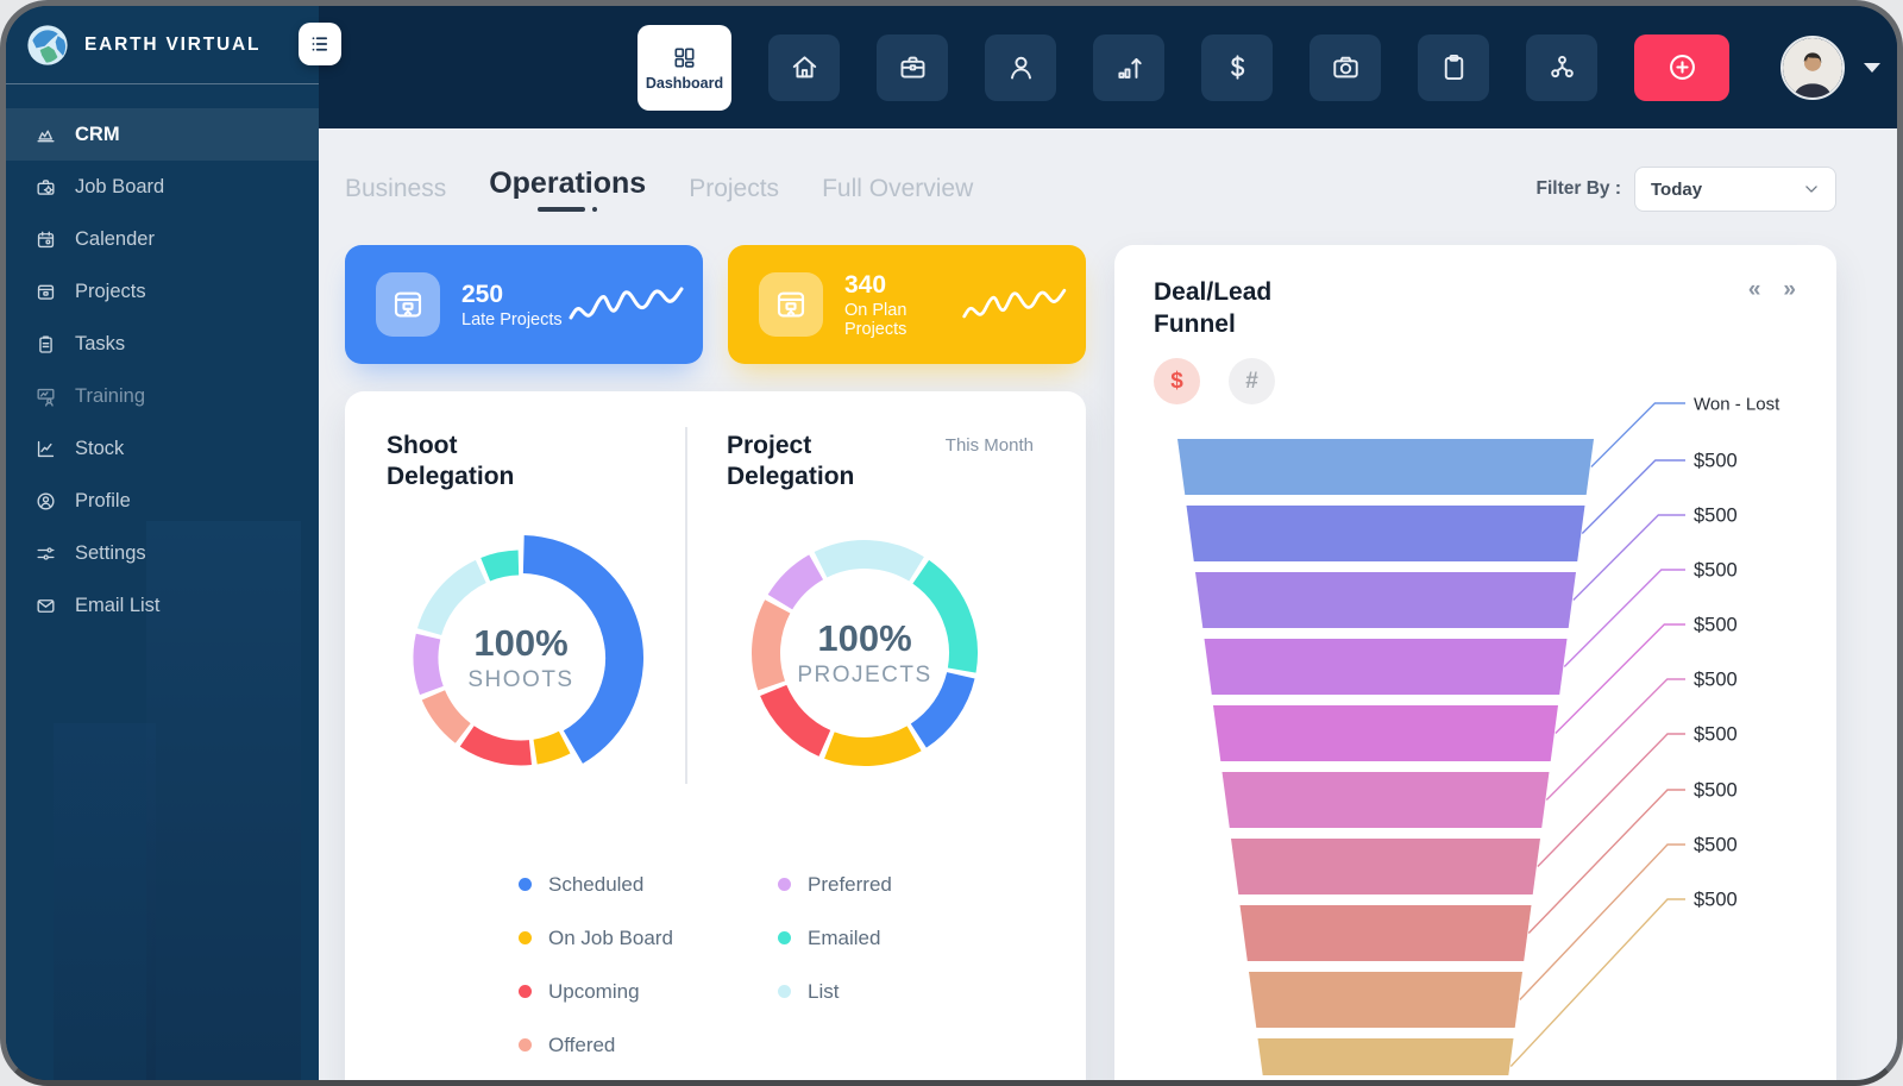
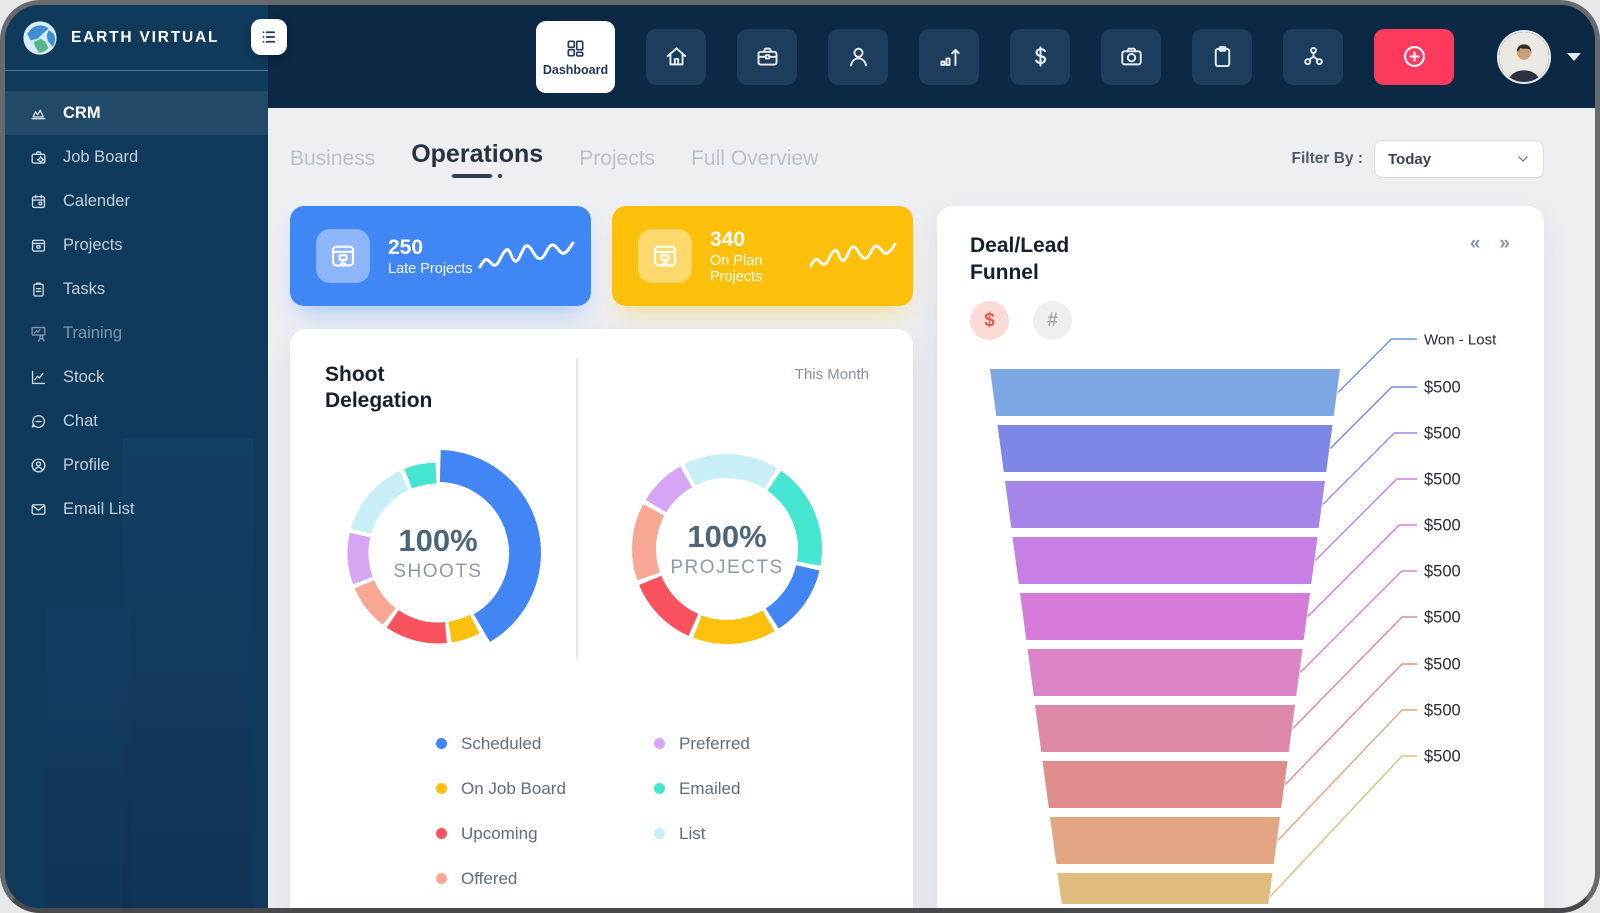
  EARTH VIRTUAL
  CRM
  Job Board
  Calender
  Projects
  Tasks
  Training
  Stock
+ Chat
  Profile
- Settings
  Email List
  Dashboard
  Business
  Operations
  Projects
  Full Overview
  Filter By :
  Today
  250
  Late Projects
  340
  On Plan Projects
  Shoot Delegation
- Project Delegation
  This Month
  100%
  SHOOTS
  100%
  PROJECTS
  Scheduled
  On Job Board
  Upcoming
  Offered
  Preferred
  Emailed
  List
  Deal/Lead Funnel
  «
  »
  $
  #
  Won - Lost
  $500
  $500
  $500
  $500
  $500
  $500
  $500
  $500
  $500
